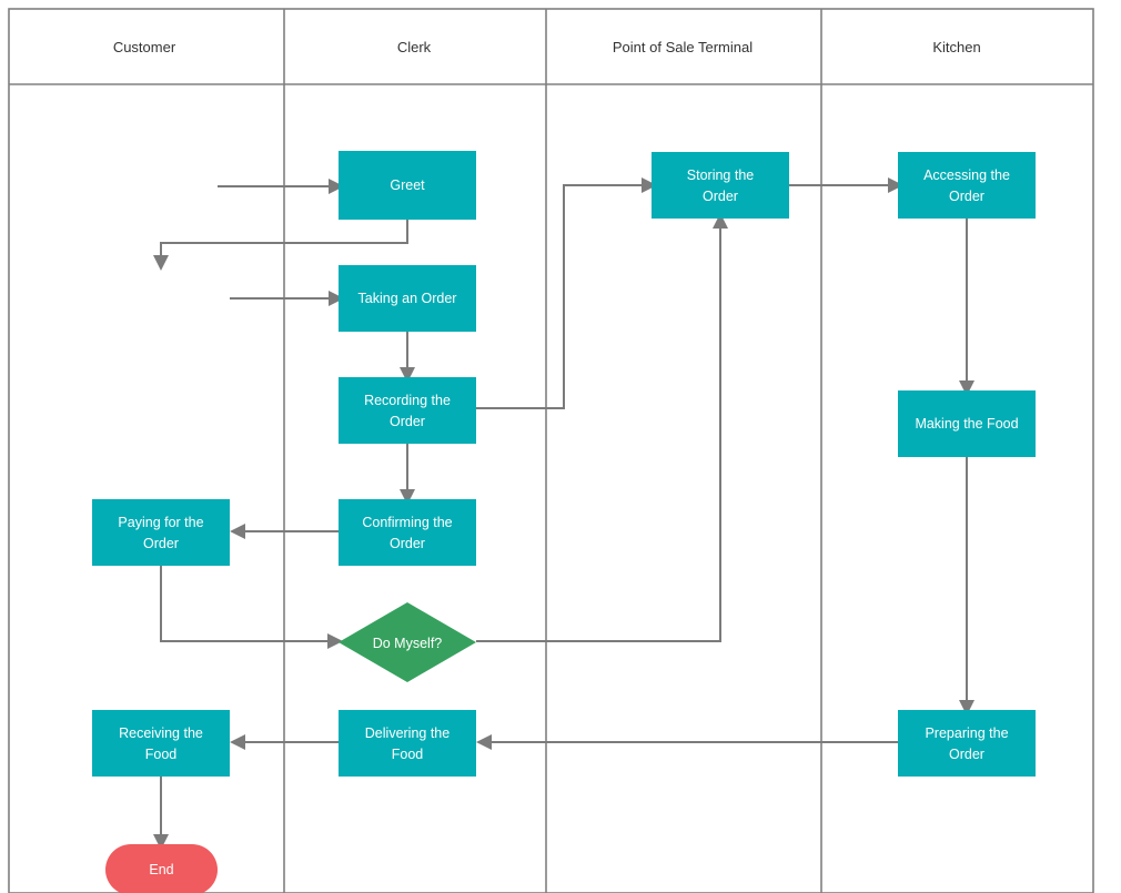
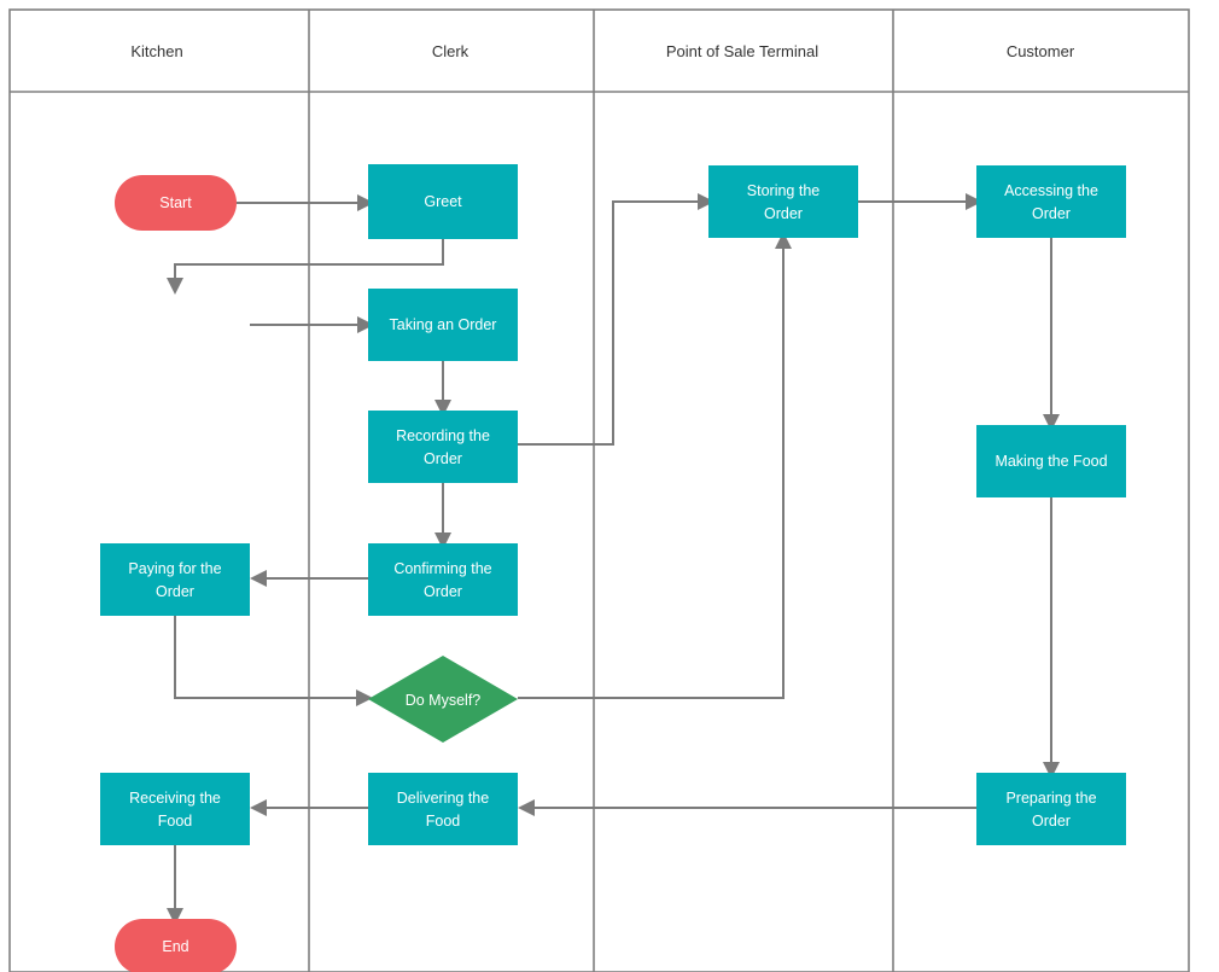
- Customer
+ Kitchen
  Clerk
  Point of Sale Terminal
- Kitchen
+ Customer
+ Start
  Greet
  Storing the
  Order
  Accessing the
  Order
  Taking an Order
  Recording the
  Order
  Making the Food
  Paying for the
  Order
  Confirming the
  Order
  Do Myself?
  Receiving the
  Food
  Delivering the
  Food
  Preparing the
  Order
  End
